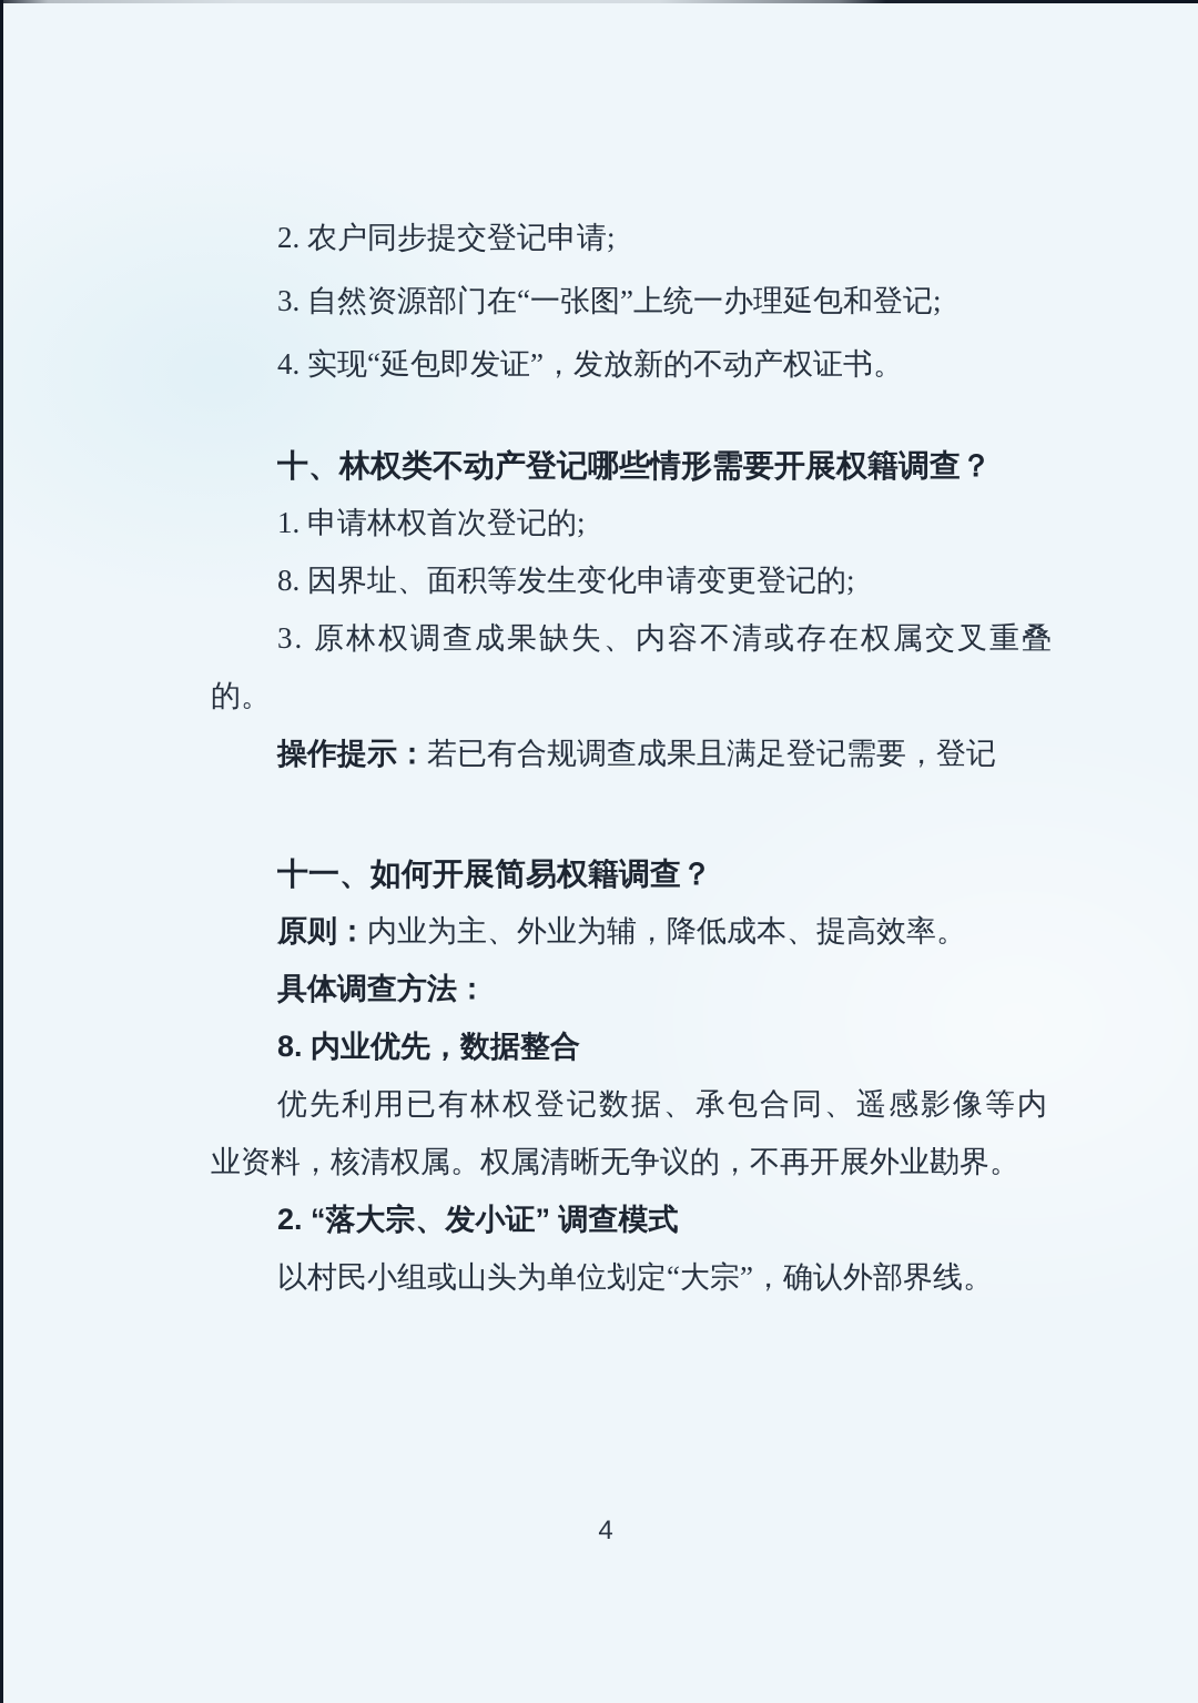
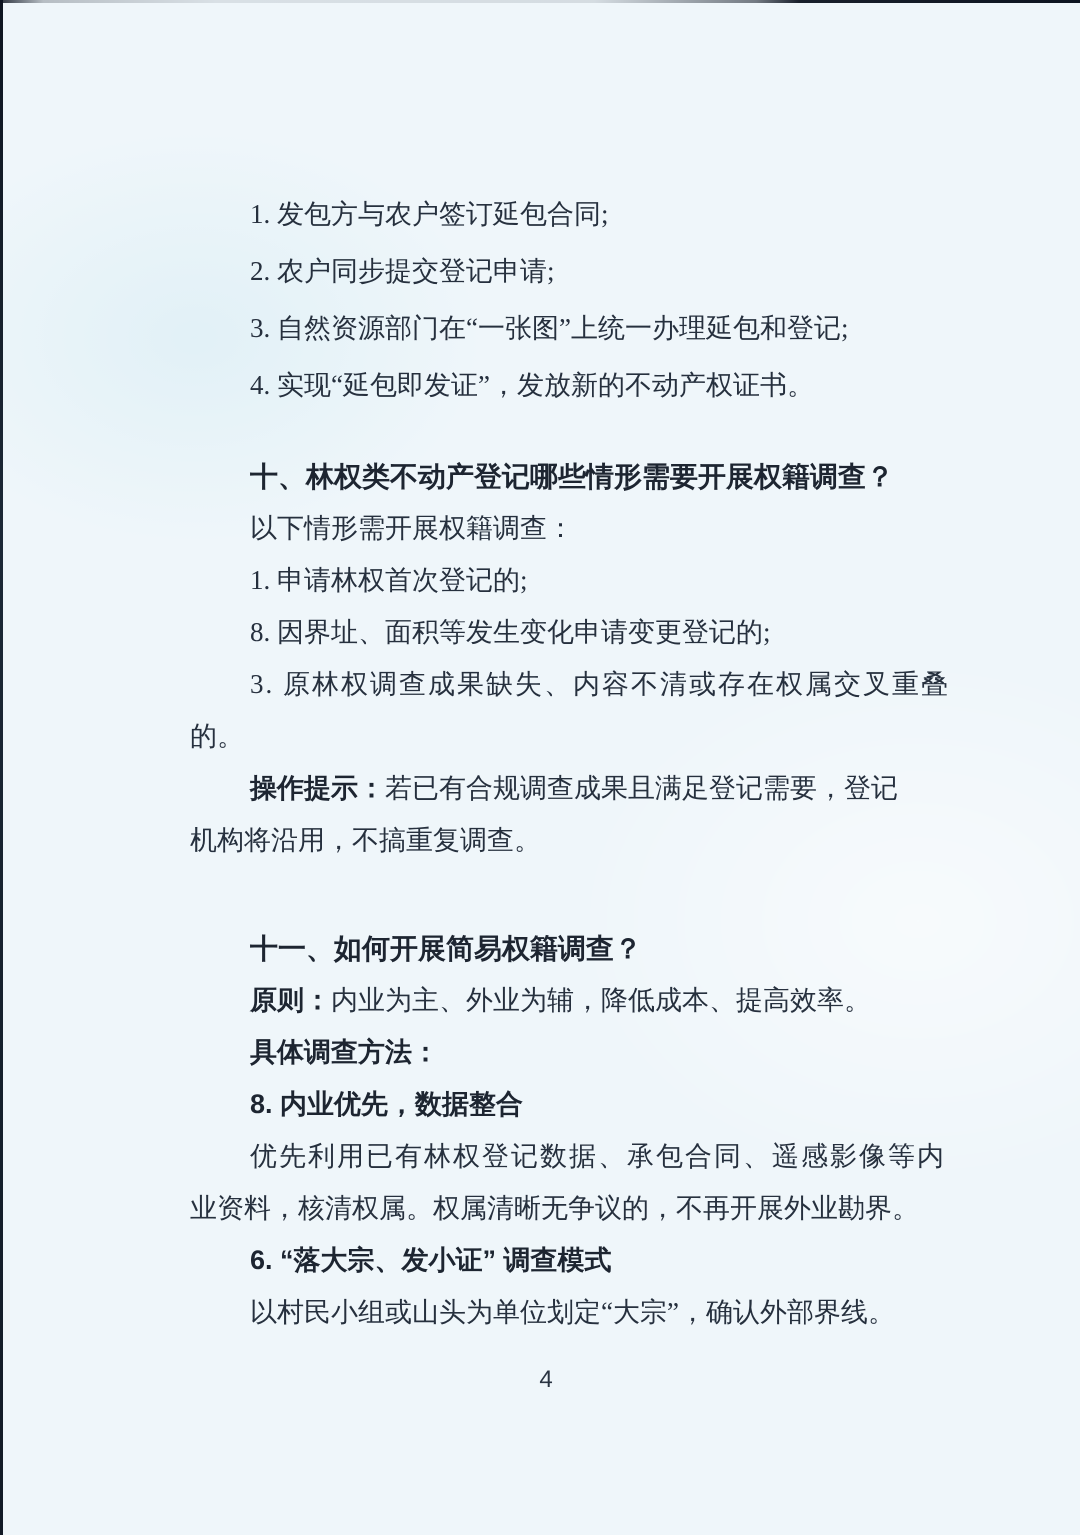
+ 1. 发包方与农户签订延包合同;
  2. 农户同步提交登记申请;
  3. 自然资源部门在“一张图”上统一办理延包和登记;
  4. 实现“延包即发证”，发放新的不动产权证书。
  十、林权类不动产登记哪些情形需要开展权籍调查？
+ 以下情形需开展权籍调查：
  1. 申请林权首次登记的;
  8. 因界址、面积等发生变化申请变更登记的;
  3. 原林权调查成果缺失、内容不清或存在权属交叉重叠
  的。
  操作提示：若已有合规调查成果且满足登记需要，登记
+ 机构将沿用，不搞重复调查。
  十一、如何开展简易权籍调查？
  原则：内业为主、外业为辅，降低成本、提高效率。
  具体调查方法：
  8. 内业优先，数据整合
  优先利用已有林权登记数据、承包合同、遥感影像等内
  业资料，核清权属。权属清晰无争议的，不再开展外业勘界。
- 2. “落大宗、发小证” 调查模式
+ 6. “落大宗、发小证” 调查模式
  以村民小组或山头为单位划定“大宗”，确认外部界线。
  4
